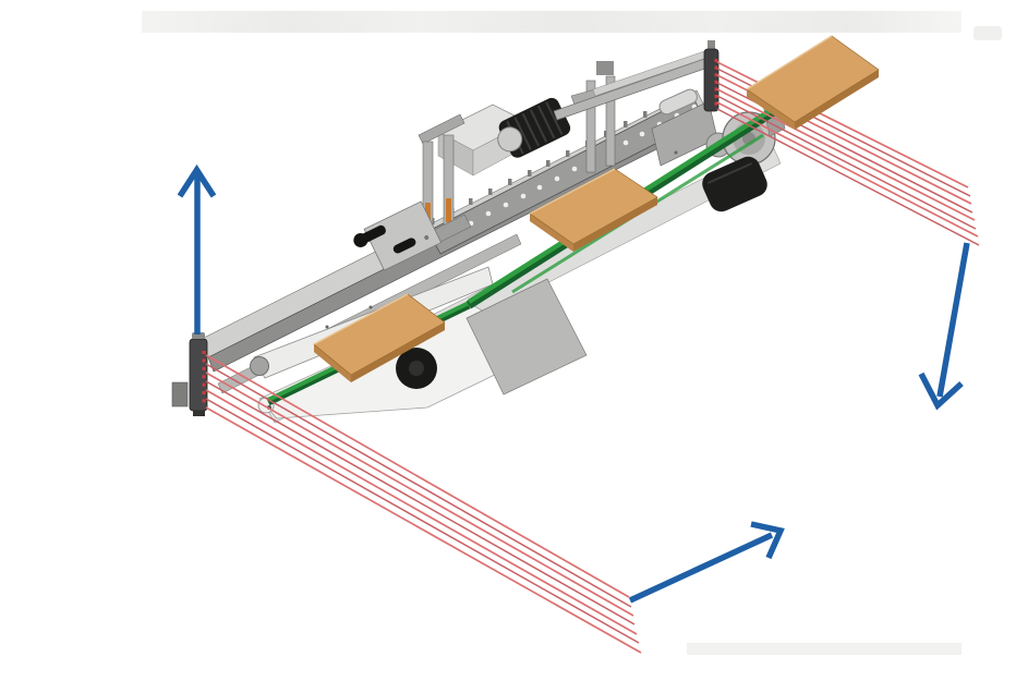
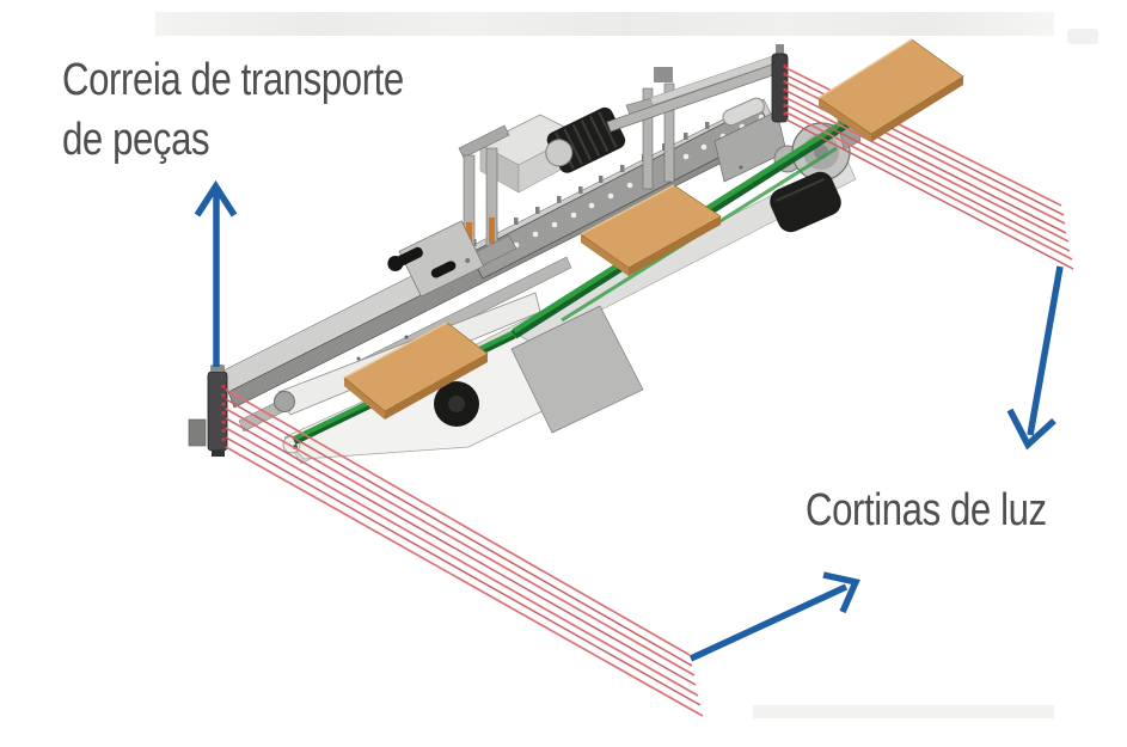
+ Correia de transporte
+ de peças
+ Cortinas de luz
